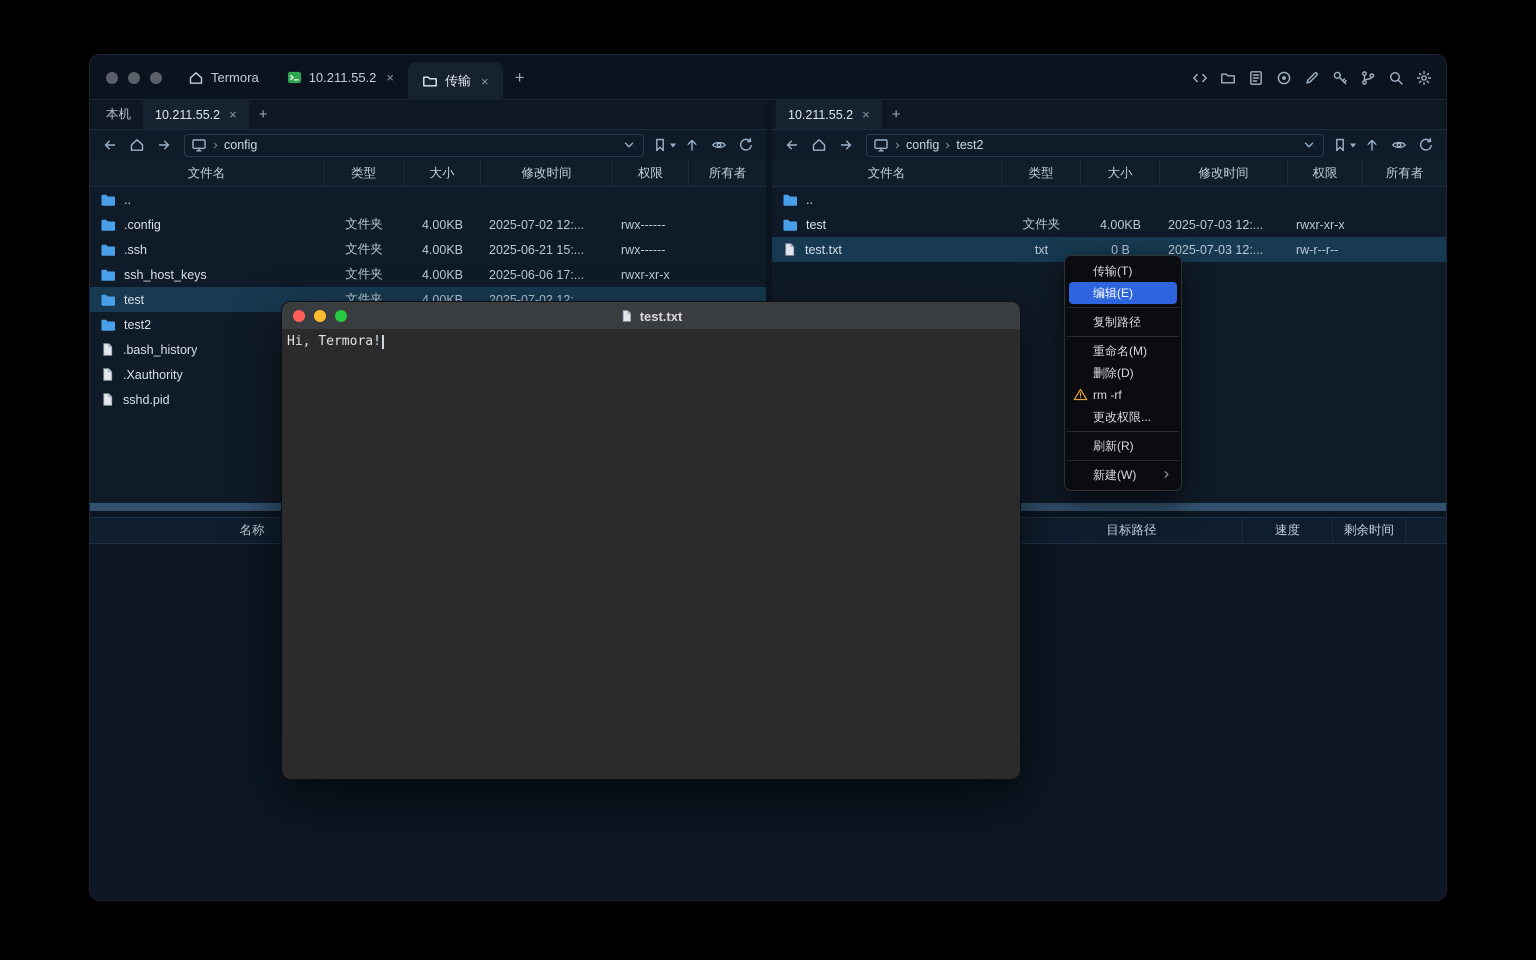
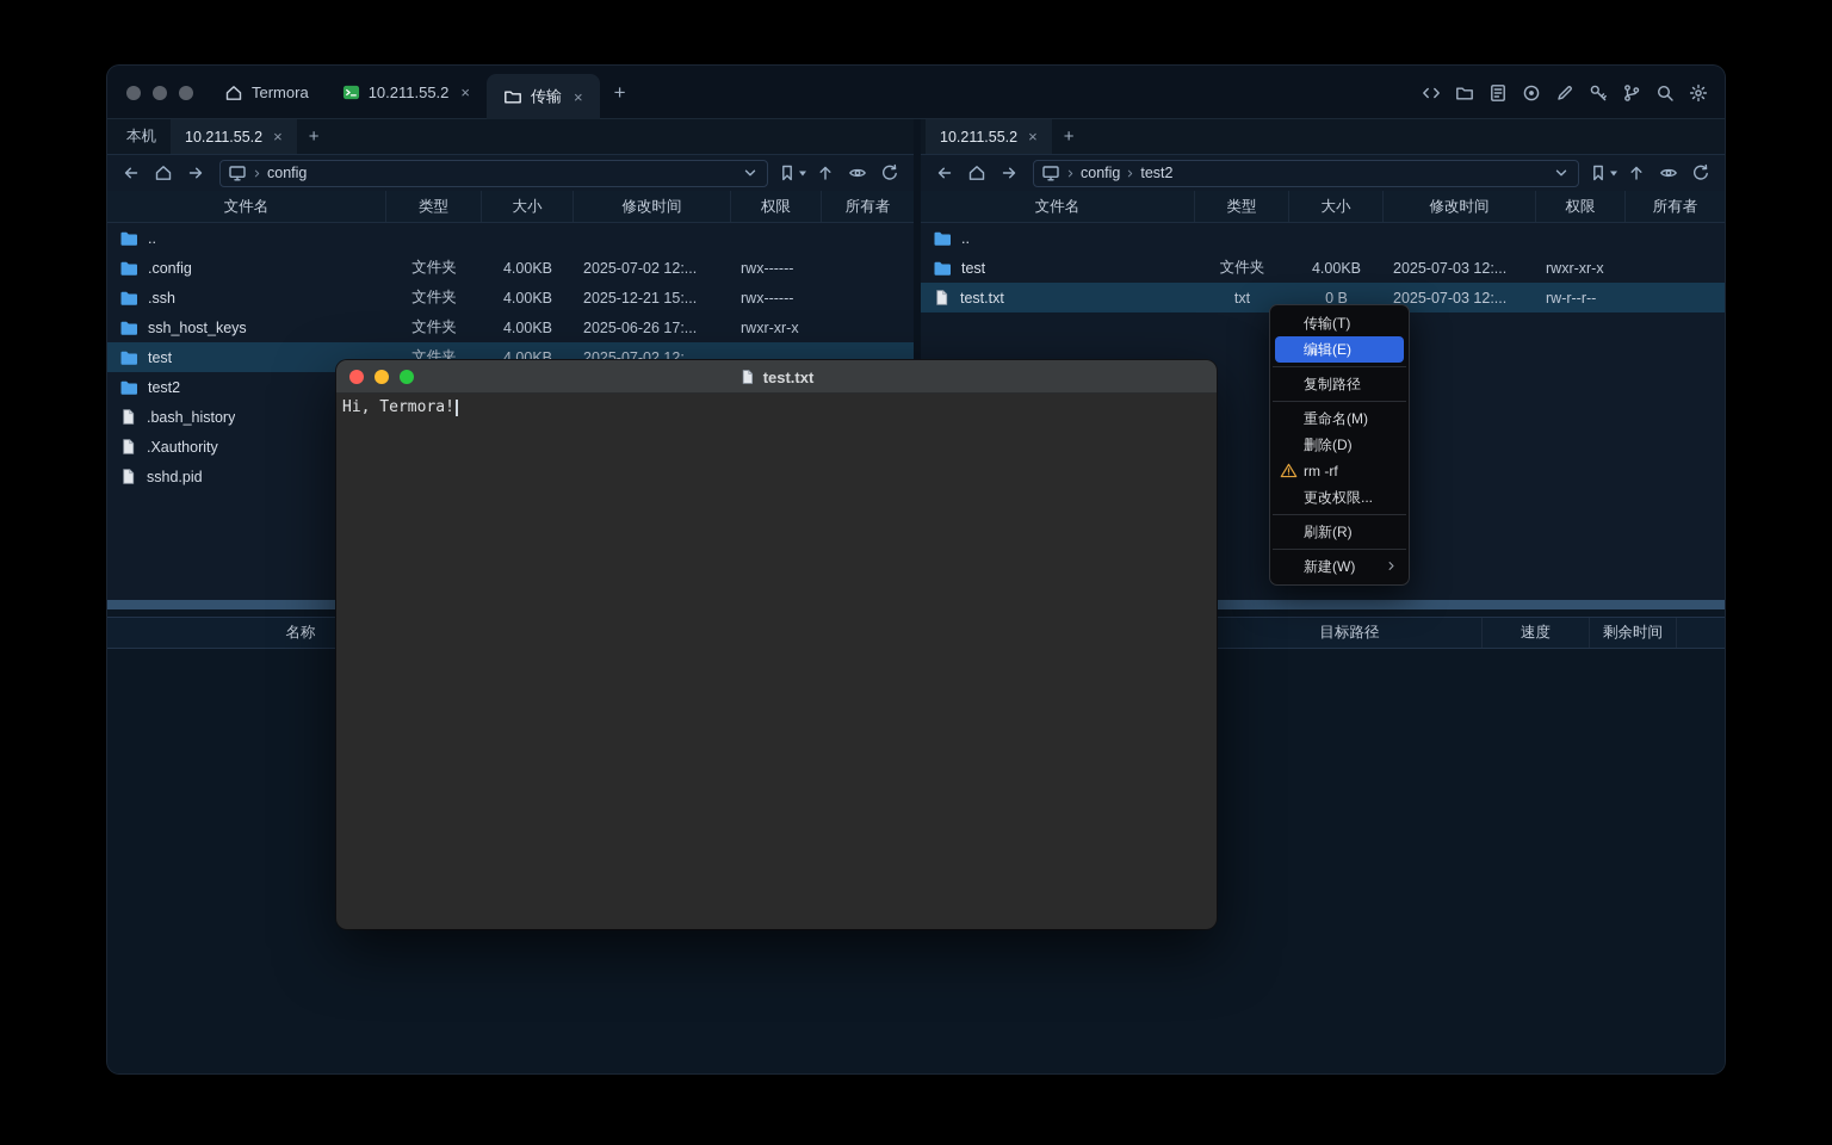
  Termora
  10.211.55.2
  ×
  传输
  ×
  +
  本机
  10.211.55.2
  ×
  +
  config
  文件名
  类型
  大小
  修改时间
  权限
  所有者
  ..
  .config
  文件夹
  4.00KB
  2025-07-02 12:...
  rwx------
  .ssh
  文件夹
  4.00KB
- 2025-06-21 15:...
+ 2025-12-21 15:...
  rwx------
  ssh_host_keys
  文件夹
  4.00KB
- 2025-06-06 17:...
+ 2025-06-26 17:...
  rwxr-xr-x
  test
  文件夹
  4.00KB
  2025-07-02 12:...
  test2
  .bash_history
  .Xauthority
  sshd.pid
  10.211.55.2
  ×
  +
  config
  test2
  文件名
  类型
  大小
  修改时间
  权限
  所有者
  ..
  test
  文件夹
  4.00KB
  2025-07-03 12:...
  rwxr-xr-x
  test.txt
  txt
  0 B
  2025-07-03 12:...
  rw-r--r--
  名称
  目标路径
  速度
  剩余时间
  test.txt
  Hi, Termora!
  传输(T)
  编辑(E)
  复制路径
  重命名(M)
  删除(D)
  rm -rf
  更改权限...
  刷新(R)
  新建(W)
